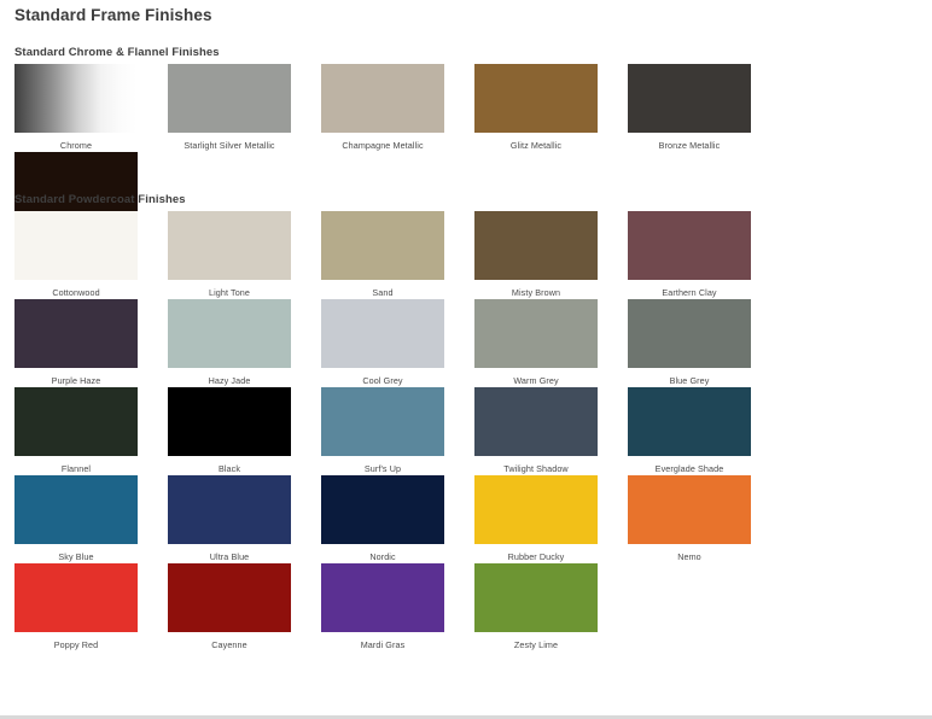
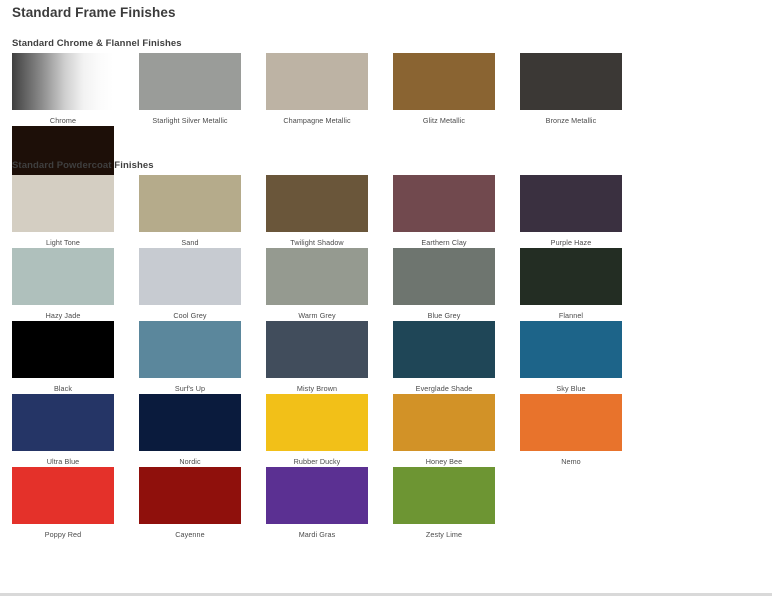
  Standard Frame Finishes
  Standard Chrome & Flannel Finishes
  Chrome
  Starlight Silver Metallic
  Champagne Metallic
  Glitz Metallic
  Bronze Metallic
  Standard Powdercoat Finishes
- Cottonwood
  Light Tone
  Sand
- Misty Brown
+ Twilight Shadow
  Earthern Clay
  Purple Haze
  Hazy Jade
  Cool Grey
  Warm Grey
  Blue Grey
  Flannel
  Black
  Surf's Up
- Twilight Shadow
+ Misty Brown
  Everglade Shade
  Sky Blue
  Ultra Blue
  Nordic
  Rubber Ducky
+ Honey Bee
  Nemo
  Poppy Red
  Cayenne
  Mardi Gras
  Zesty Lime
